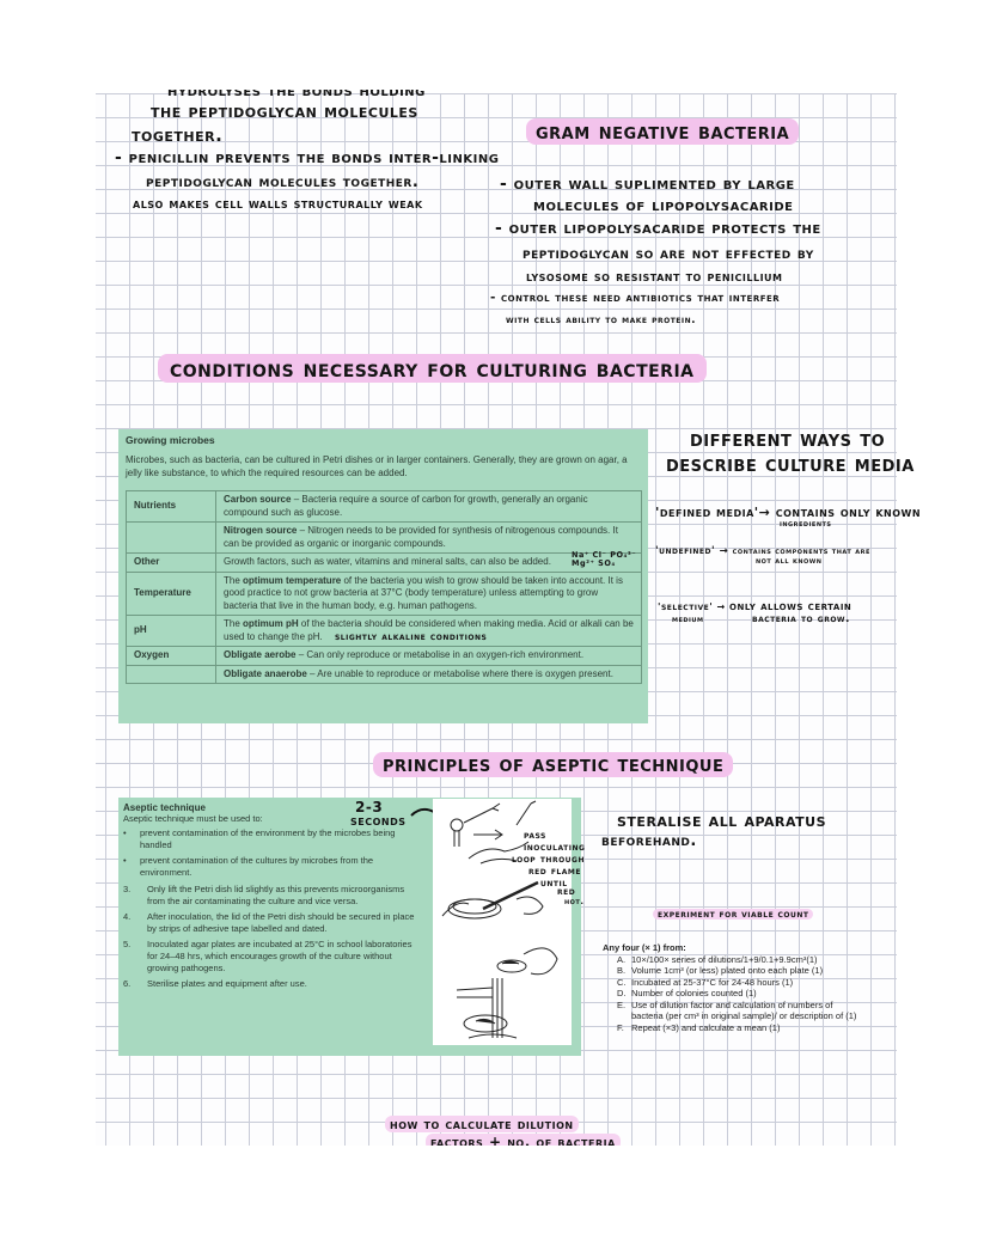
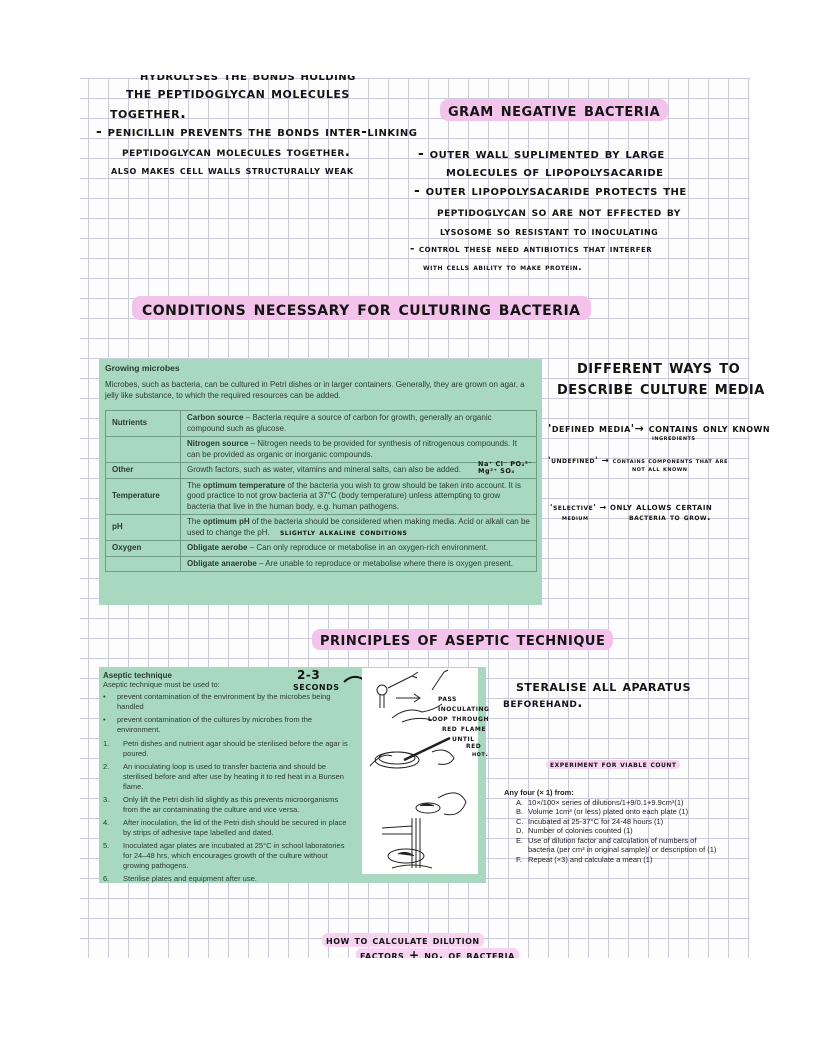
  hydrolyses the bonds holding
  the peptidoglycan molecules
  together.
  - penicillin prevents the bonds inter-linking
  peptidoglycan molecules together.
  also makes cell walls structurally weak
  gram negative bacteria
  - outer wall suplimented by large
  molecules of lipopolysacaride
  - outer lipopolysacaride protects the
  peptidoglycan so are not effected by
- lysosome so resistant to penicillium
+ lysosome so resistant to inoculating
  - control these need antibiotics that interfer
  with cells ability to make protein.
  conditions necessary for culturing bacteria
  Growing microbes
  Microbes, such as bacteria, can be cultured in Petri dishes or in larger containers. Generally, they are grown on agar, a jelly like substance, to which the required resources can be added.
  Nutrients	Carbon source – Bacteria require a source of carbon for growth, generally an organic compound such as glucose.
  	Nitrogen source – Nitrogen needs to be provided for synthesis of nitrogenous compounds. It can be provided as organic or inorganic compounds.
  Other	Growth factors, such as water, vitamins and mineral salts, can also be added. Na⁺ Cl⁻ PO₄³⁻ Mg²⁺ SO₄
  Temperature	The optimum temperature of the bacteria you wish to grow should be taken into account. It is good practice to not grow bacteria at 37°C (body temperature) unless attempting to grow bacteria that live in the human body, e.g. human pathogens.
  pH	The optimum pH of the bacteria should be considered when making media. Acid or alkali can be used to change the pH. slightly alkaline conditions
  Oxygen	Obligate aerobe – Can only reproduce or metabolise in an oxygen-rich environment.
  	Obligate anaerobe – Are unable to reproduce or metabolise where there is oxygen present.
  different ways to
  describe culture media
  'defined media'→ contains only known
  ingredients
  'undefined' → contains components that are
  not all known
  'selective' → only allows certain
  medium
  bacteria to grow.
  principles of aseptic technique
  Aseptic technique
  Aseptic technique must be used to:
  •
  prevent contamination of the environment by the microbes being handled
  •
  prevent contamination of the cultures by microbes from the environment.
+ 1.
+ Petri dishes and nutrient agar should be sterilised before the agar is poured.
+ 2.
+ An inoculating loop is used to transfer bacteria and should be sterilised before and after use by heating it to red heat in a Bunsen flame.
  3.
  Only lift the Petri dish lid slightly as this prevents microorganisms from the air contaminating the culture and vice versa.
  4.
  After inoculation, the lid of the Petri dish should be secured in place by strips of adhesive tape labelled and dated.
  5.
  Inoculated agar plates are incubated at 25°C in school laboratories for 24–48 hrs, which encourages growth of the culture without growing pathogens.
  6.
  Sterilise plates and equipment after use.
  2-3
  seconds
  pass inoculating
  loop through
  red flame
  until
  red
  hot.
  steralise all aparatus
  beforehand.
  experiment for viable count
  Any four (× 1) from:
  A.
  10×/100× series of dilutions/1+9/0.1+9.9cm³(1)
  B.
  Volume 1cm³ (or less) plated onto each plate (1)
  C.
  Incubated at 25-37°C for 24-48 hours (1)
  D.
  Number of colonies counted (1)
  E.
  Use of dilution factor and calculation of numbers of bacteria (per cm³ in original sample)/ or description of (1)
  F.
  Repeat (×3) and calculate a mean (1)
  how to calculate dilution
  factors + no. of bacteria
